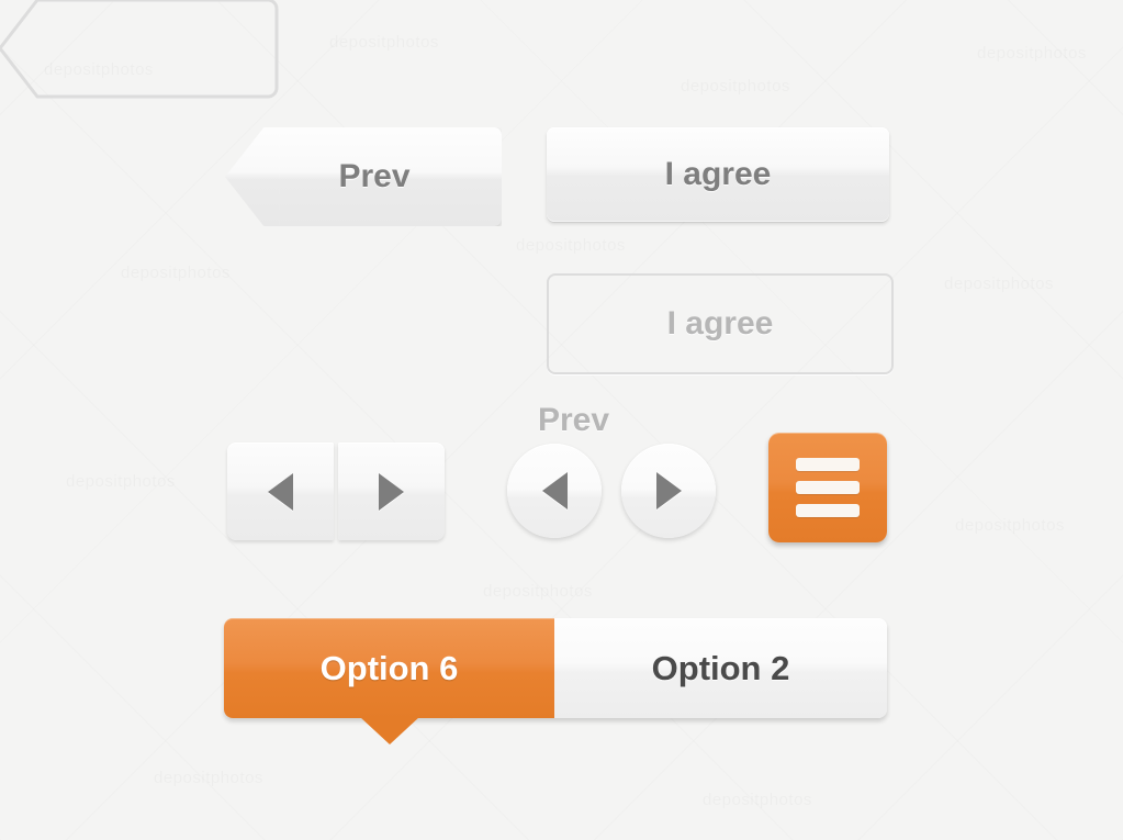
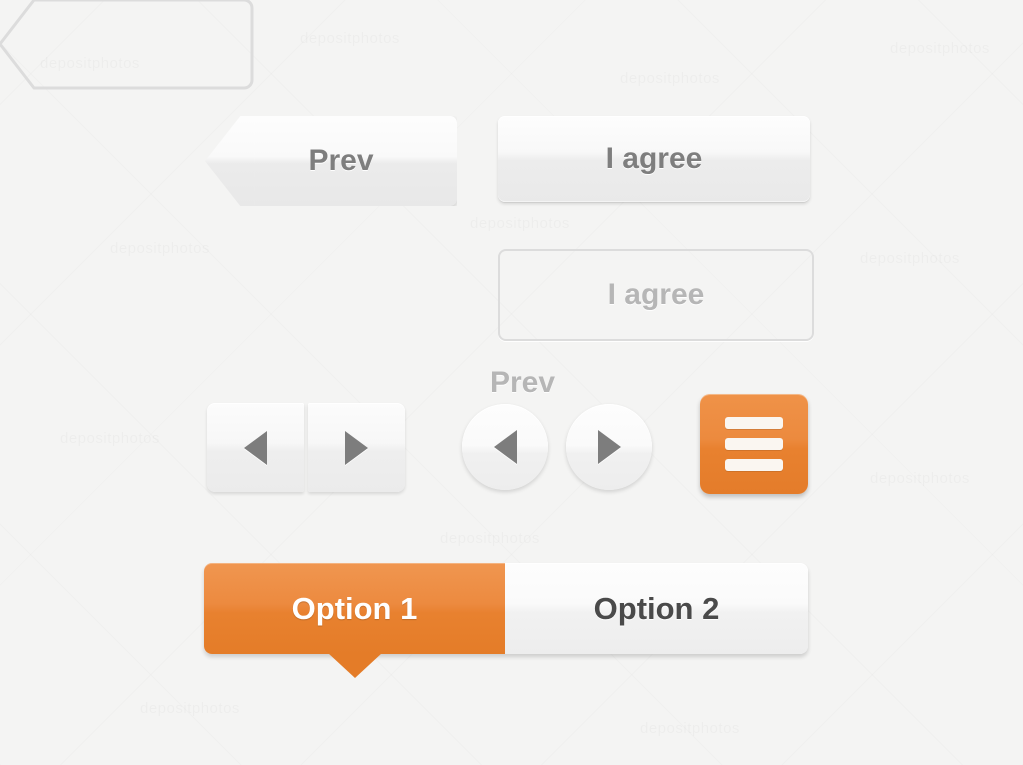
  Prev
  I agree
  Prev
  I agree
- Option 6
+ Option 1
  Option 2
